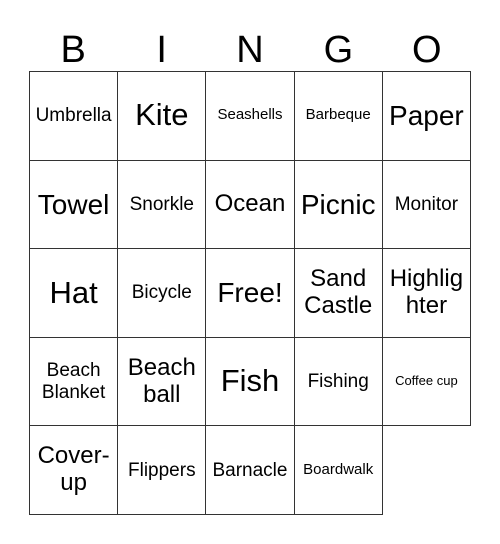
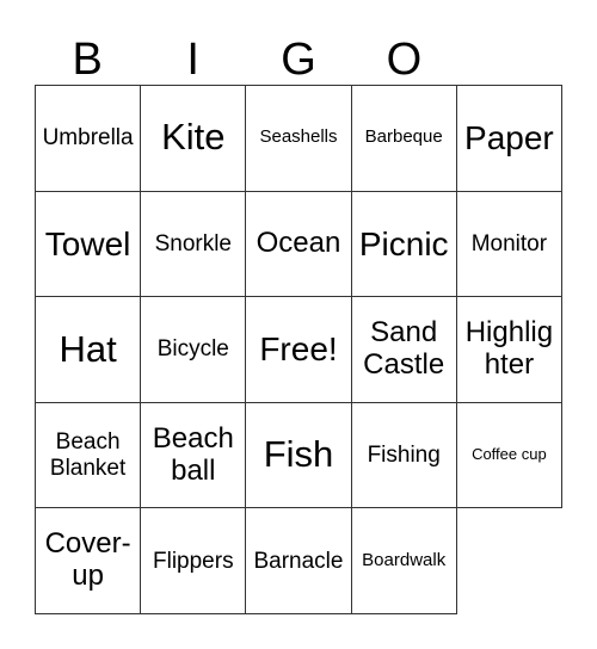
  B
  I
- N
  G
  O
  Umbrella
  Kite
  Seashells
  Barbeque
  Paper
  Towel
  Snorkle
  Ocean
  Picnic
  Monitor
  Hat
  Bicycle
  Free!
  Sand Castle
  Highlighter
  Beach Blanket
  Beach ball
  Fish
  Fishing
  Coffee cup
  Cover-up
  Flippers
  Barnacle
  Boardwalk
